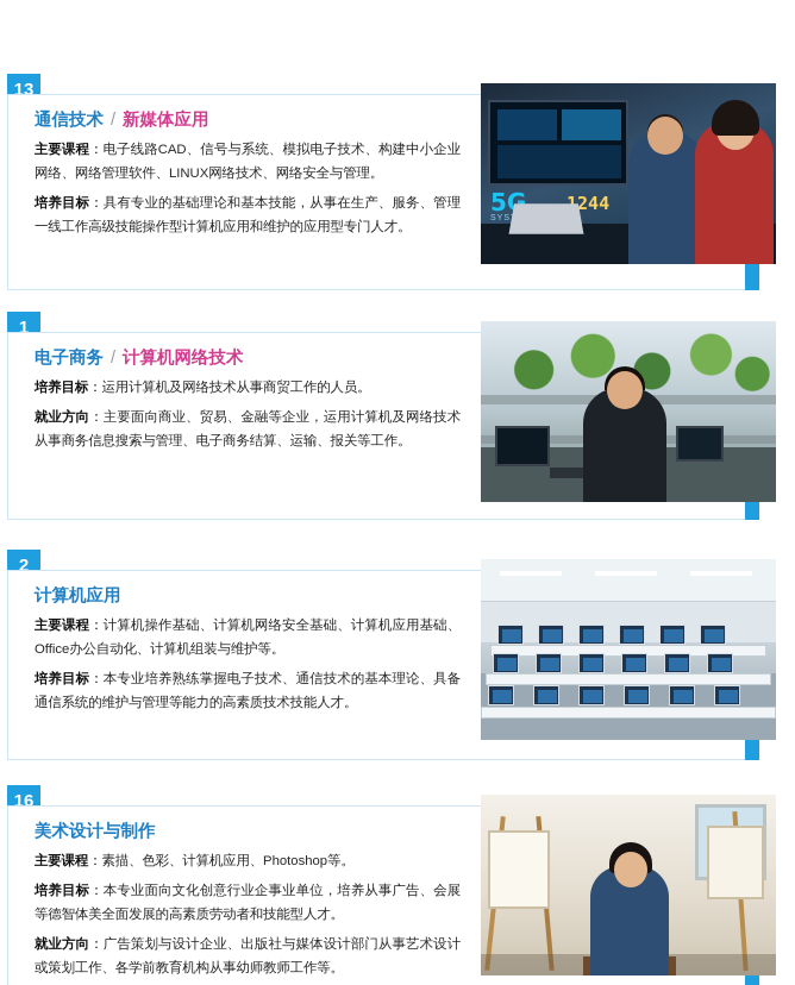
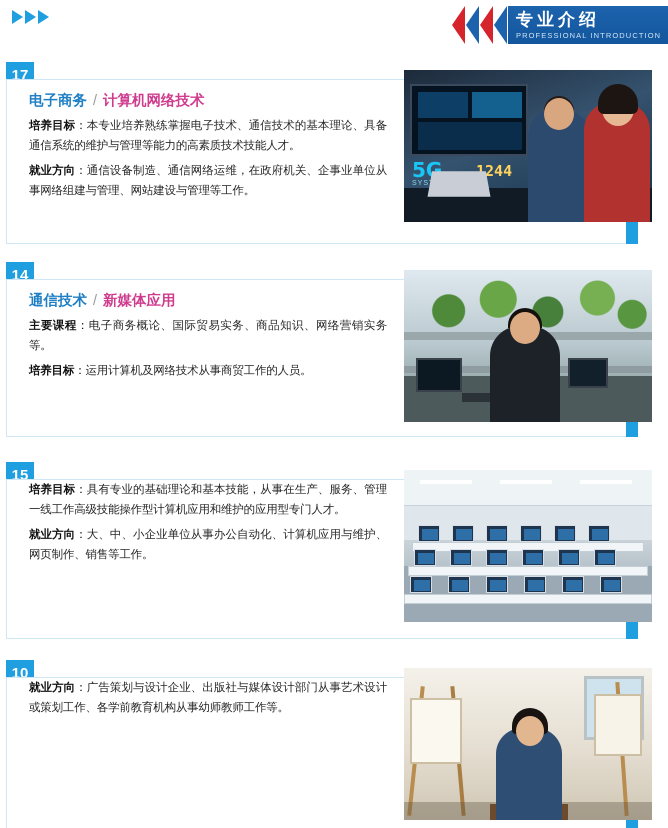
+ 专业介绍
+ PROFESSIONAL INTRODUCTION
- 13
+ 17
- 通信技术
+ 电子商务
  /
- 新媒体应用
+ 计算机网络技术
- 主要课程：电子线路CAD、信号与系统、模拟电子技术、构建中小企业网络、网络管理软件、LINUX网络技术、网络安全与管理。
- 培养目标：具有专业的基础理论和基本技能，从事在生产、服务、管理一线工作高级技能操作型计算机应用和维护的应用型专门人才。
+ 培养目标：本专业培养熟练掌握电子技术、通信技术的基本理论、具备通信系统的维护与管理等能力的高素质技术技能人才。
+ 就业方向：通信设备制造、通信网络运维，在政府机关、企事业单位从事网络组建与管理、网站建设与管理等工作。
  5G
  244
- 1
+ 14
- 电子商务
+ 通信技术
  /
- 计算机网络技术
+ 新媒体应用
+ 主要课程：电子商务概论、国际贸易实务、商品知识、网络营销实务等。
  培养目标：运用计算机及网络技术从事商贸工作的人员。
- 就业方向：主要面向商业、贸易、金融等企业，运用计算机及网络技术从事商务信息搜索与管理、电子商务结算、运输、报关等工作。
- 2
+ 15
- 计算机应用
- 主要课程：计算机操作基础、计算机网络安全基础、计算机应用基础、Office办公自动化、计算机组装与维护等。
- 培养目标：本专业培养熟练掌握电子技术、通信技术的基本理论、具备通信系统的维护与管理等能力的高素质技术技能人才。
+ 培养目标：具有专业的基础理论和基本技能，从事在生产、服务、管理一线工作高级技能操作型计算机应用和维护的应用型专门人才。
+ 就业方向：大、中、小企业单位从事办公自动化、计算机应用与维护、网页制作、销售等工作。
- 16
+ 10
- 美术设计与制作
- 主要课程：素描、色彩、计算机应用、Photoshop等。
- 培养目标：本专业面向文化创意行业企事业单位，培养从事广告、会展等德智体美全面发展的高素质劳动者和技能型人才。
  就业方向：广告策划与设计企业、出版社与媒体设计部门从事艺术设计或策划工作、各学前教育机构从事幼师教师工作等。
